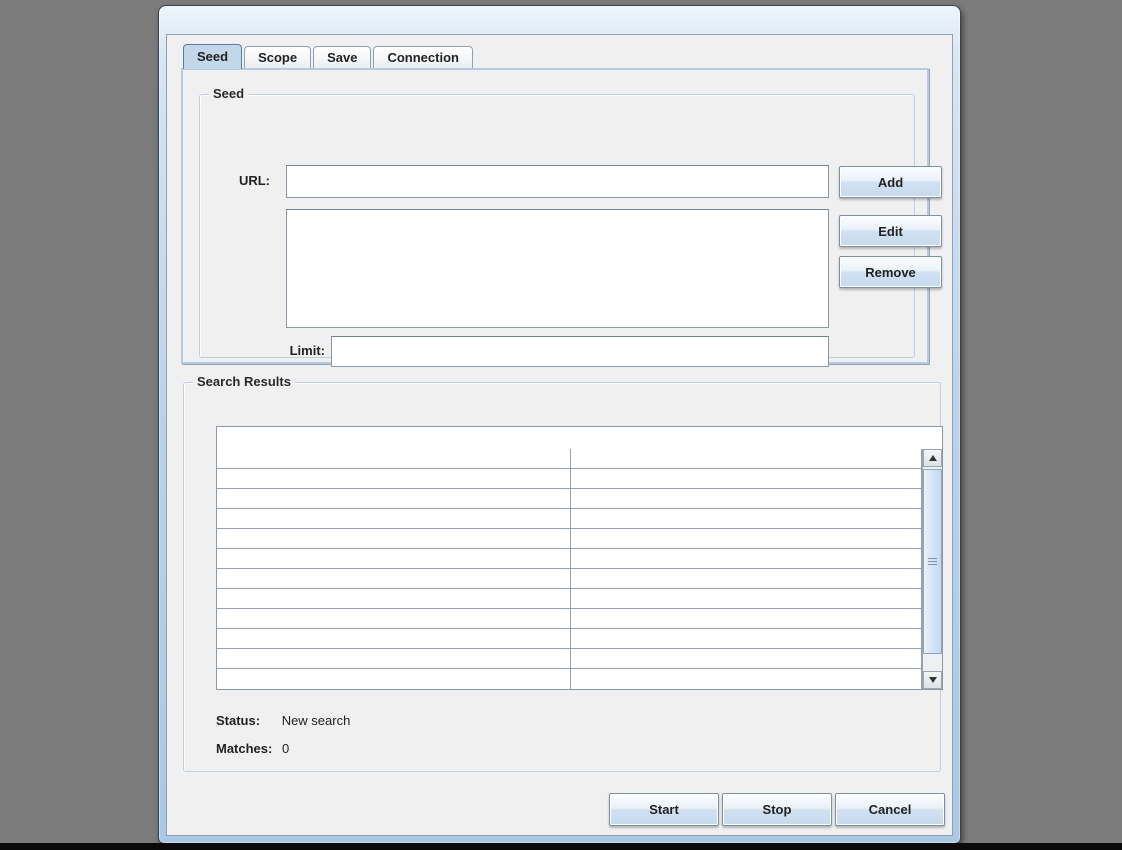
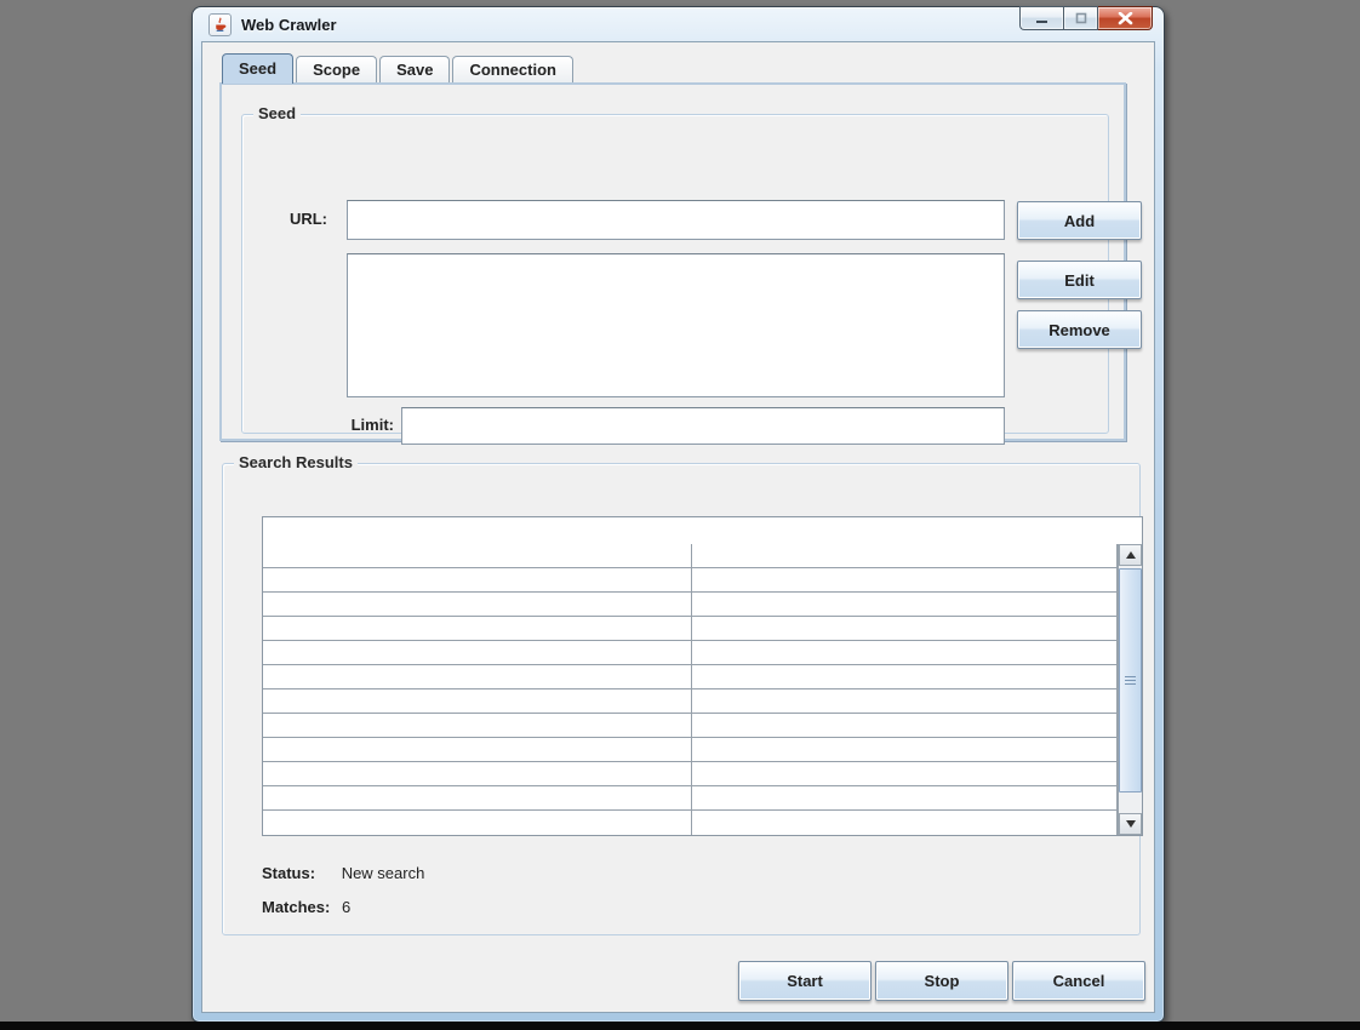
+ Web Crawler
  Seed
  Scope
  Save
  Connection
  Seed
  URL:
  Add
  Edit
  Remove
  Limit:
  Search Results
  Status: New search
- Matches: 0
+ Matches: 6
  Start
  Stop
  Cancel
